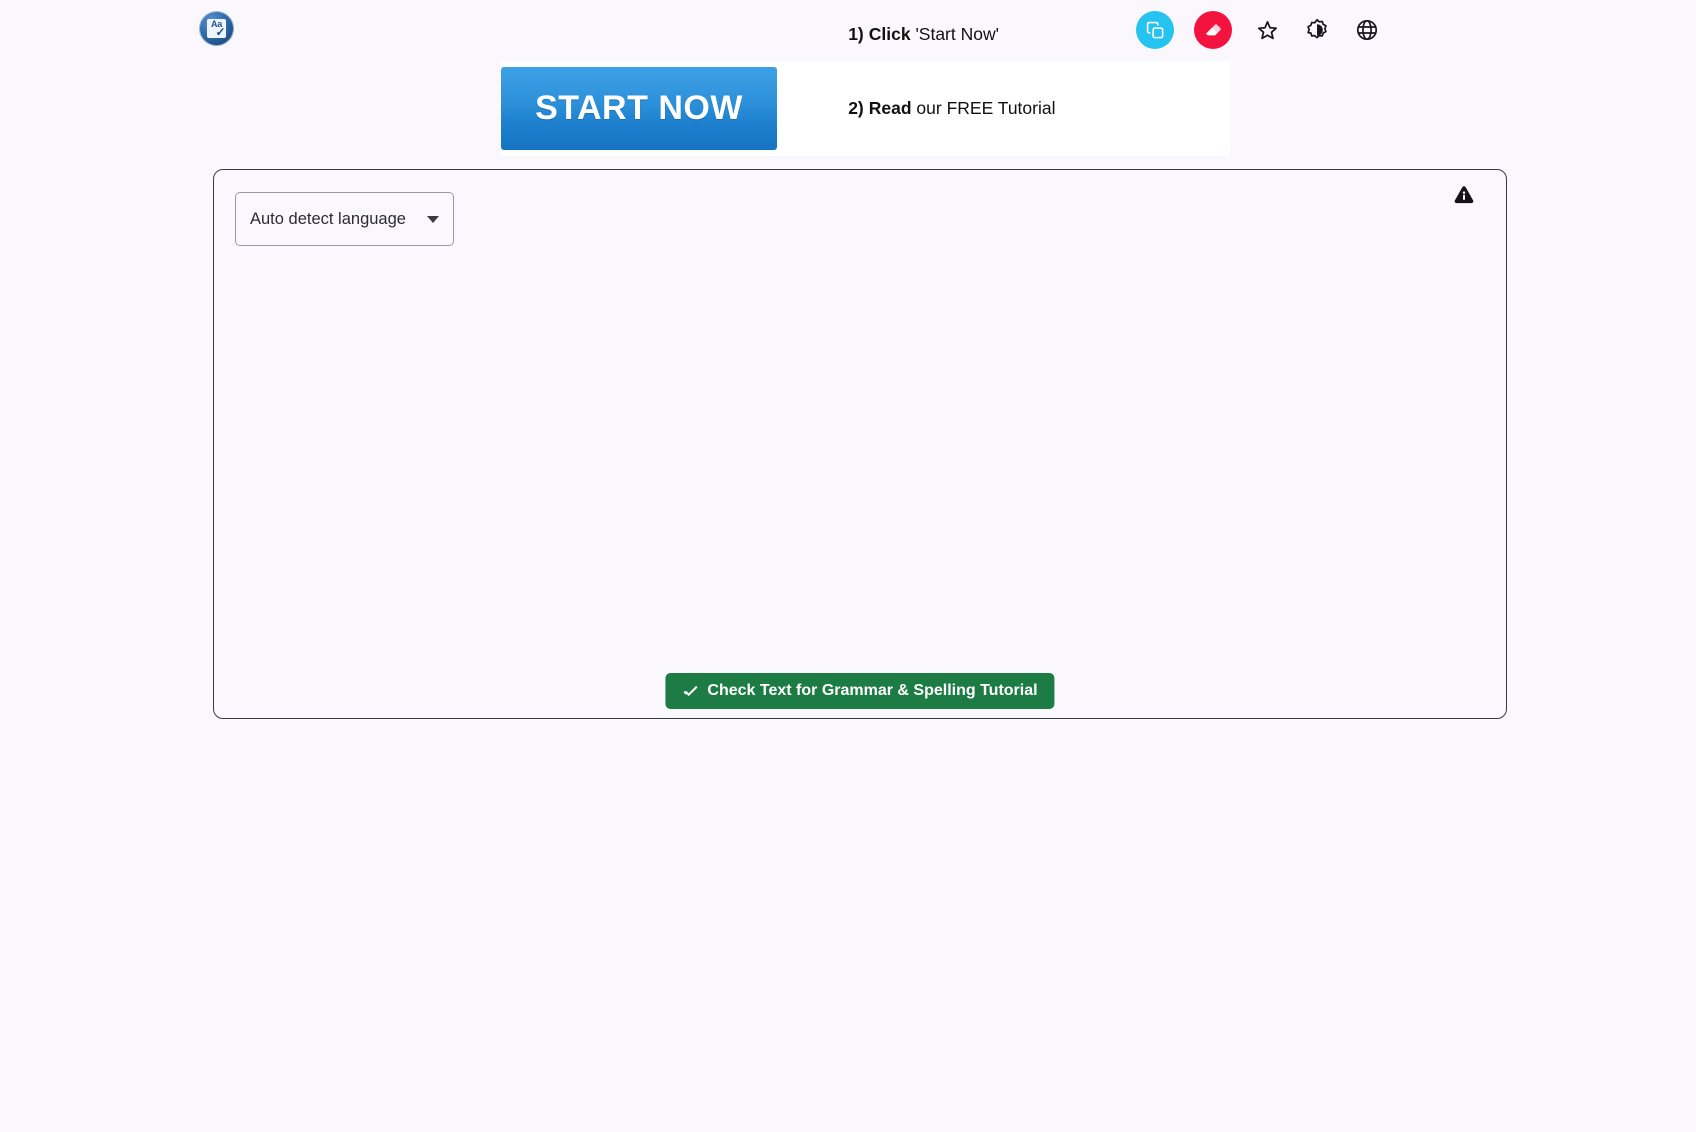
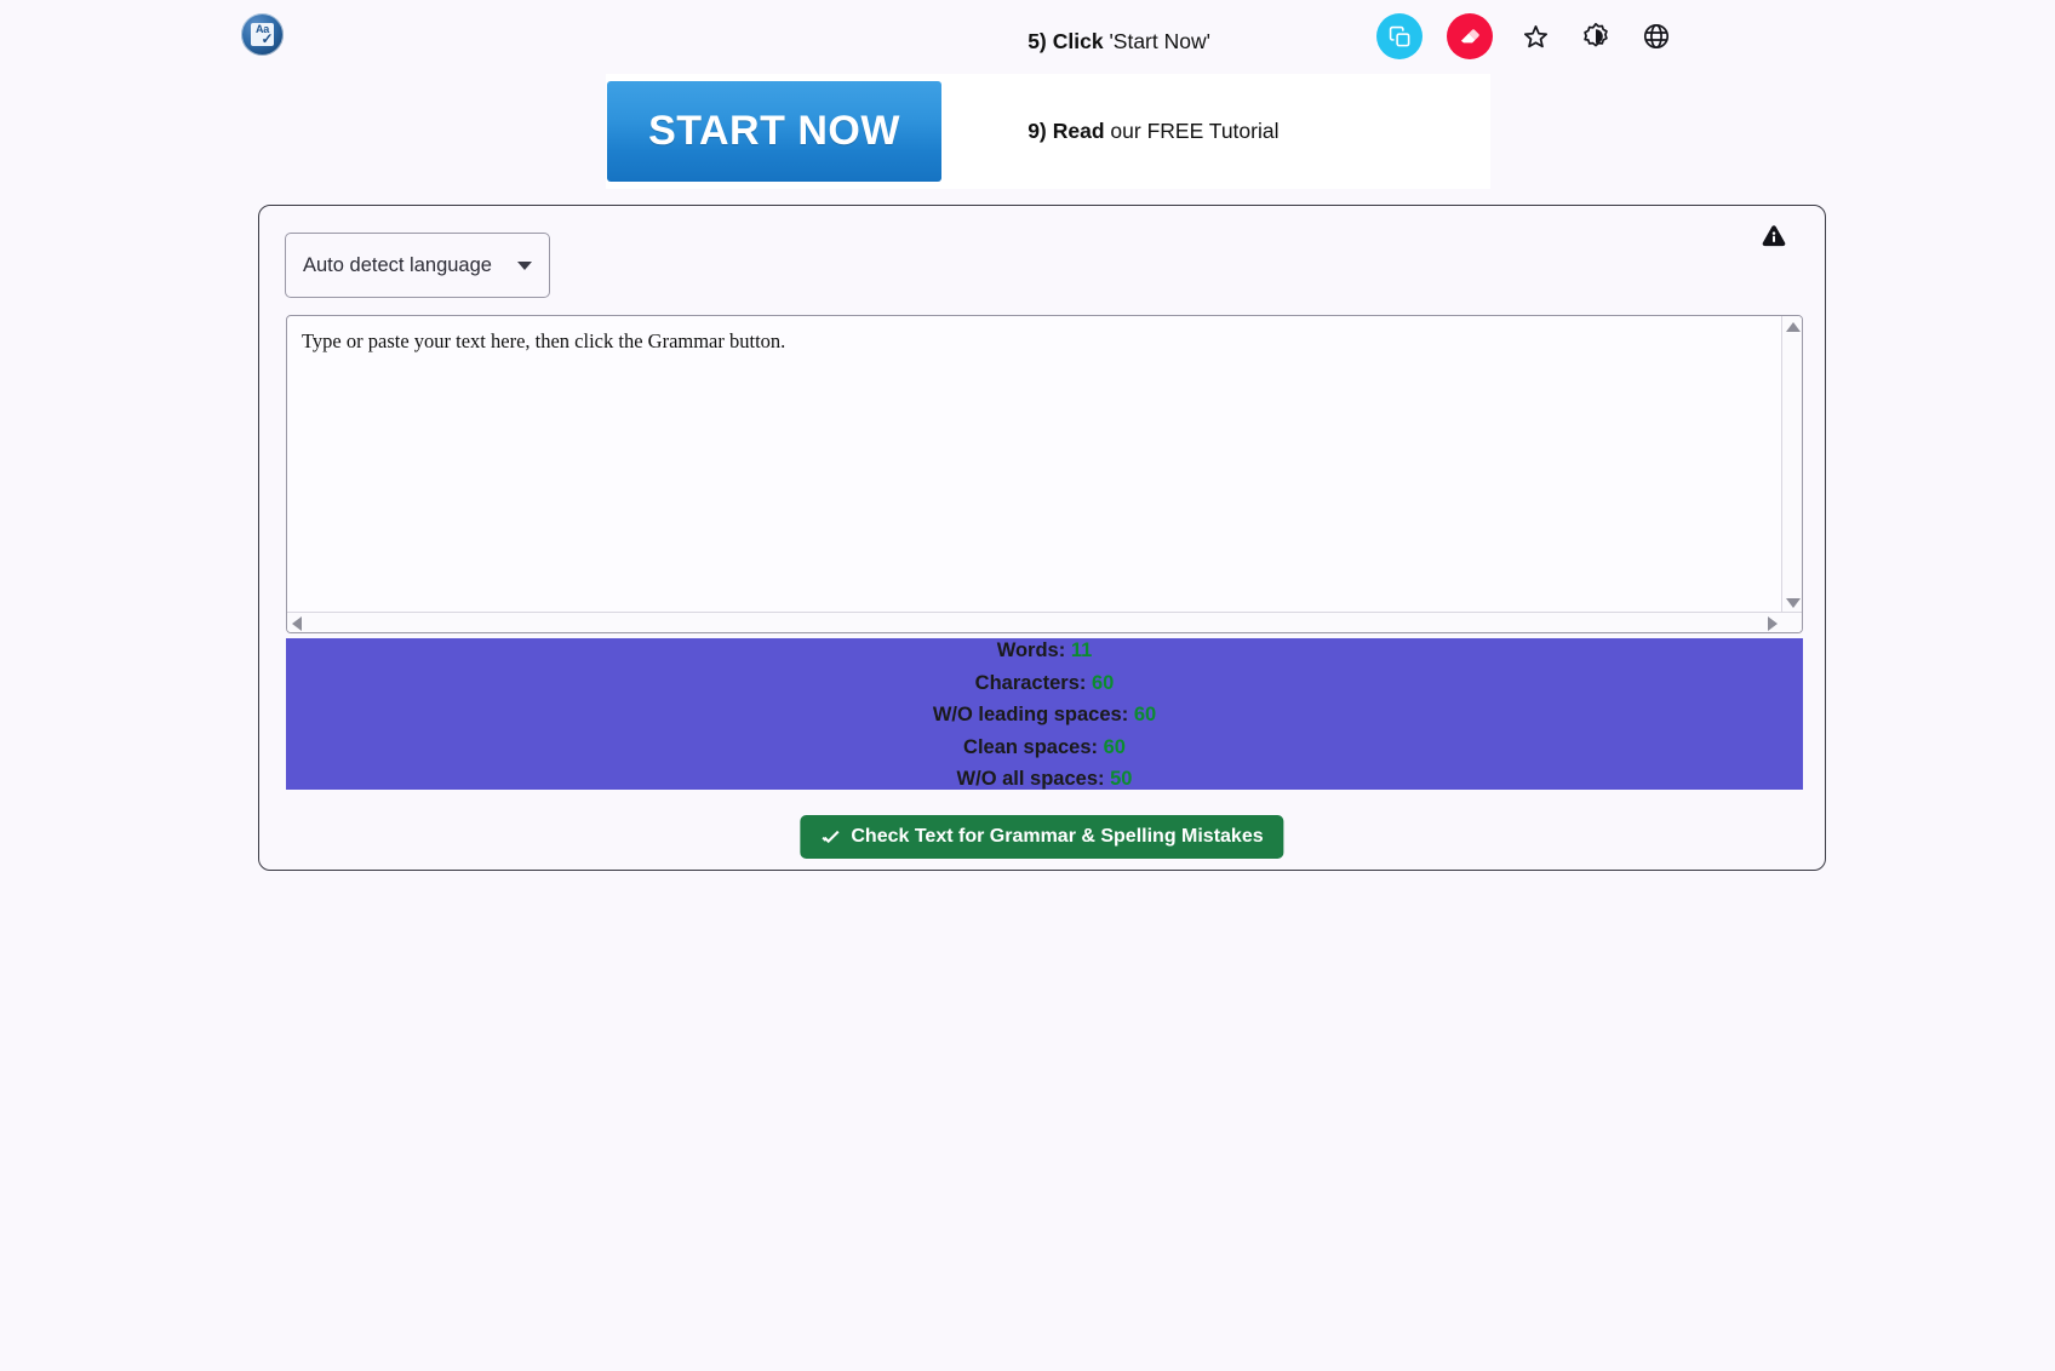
  Aa
  ✓
  START NOW
- 1) Click 'Start Now'
+ 5) Click 'Start Now'
- 2) Read our FREE Tutorial
+ 9) Read our FREE Tutorial
  Auto detect language
+ Type or paste your text here, then click the Grammar button.
+ Words: 11
+ Characters: 60
+ W/O leading spaces: 60
+ Clean spaces: 60
+ W/O all spaces: 50
- Check Text for Grammar & Spelling Tutorial
+ Check Text for Grammar & Spelling Mistakes
